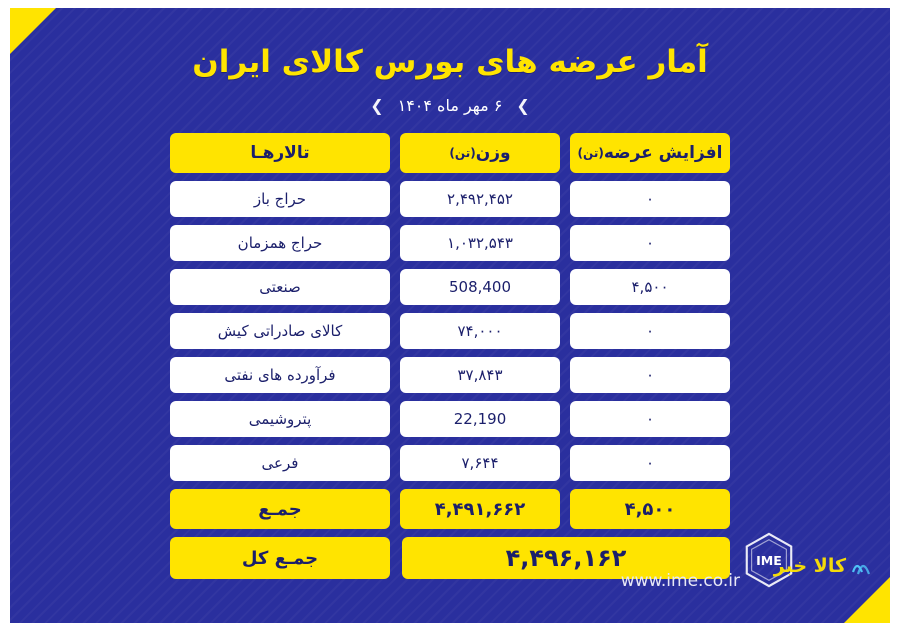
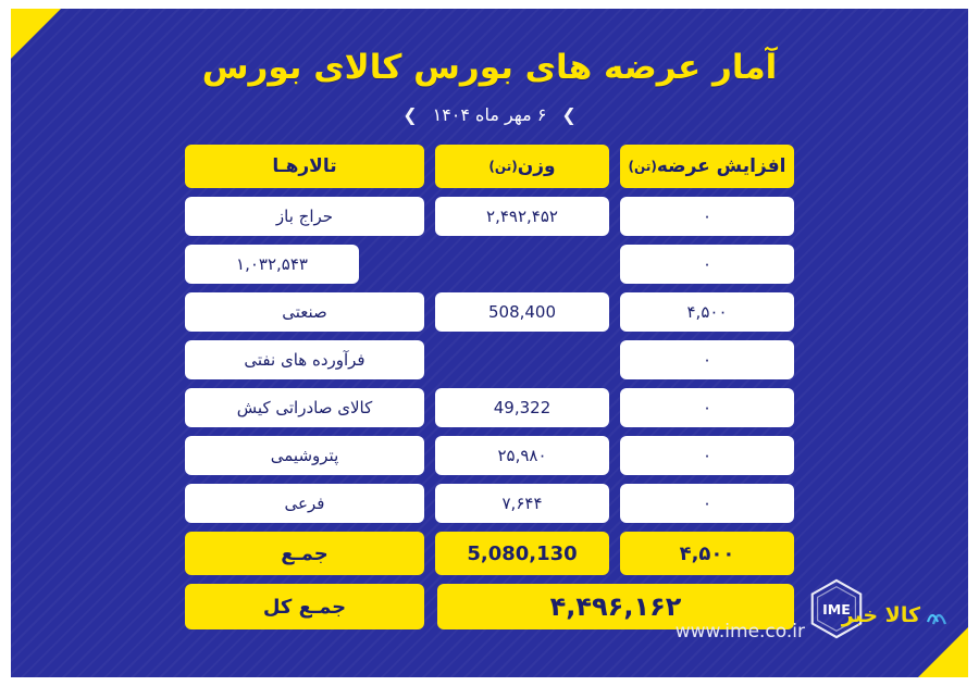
- آمار عرضه های بورس کالای ایران
+ آمار عرضه های بورس کالای بورس
  ❯
  ۶ مهر ماه ۱۴۰۴
  ❯
  افزایش عرضه
  (تن)
  وزن
  (تن)
  تالارهـا
  ۰
  ۲,۴۹۲,۴۵۲
  حراج باز
  ۰
  ۱,۰۳۲,۵۴۳
- حراج همزمان
  ۴,۵۰۰
  508,400
  صنعتی
  ۰
- ۷۴,۰۰۰
- کالای صادراتی کیش
+ فرآورده های نفتی
  ۰
- ۳۷,۸۴۳
+ 49,322
- فرآورده های نفتی
+ کالای صادراتی کیش
  ۰
- 22,190
+ ۲۵,۹۸۰
  پتروشیمی
  ۰
  ۷,۶۴۴
  فرعی
  ۴,۵۰۰
- ۴,۴۹۱,۶۶۲
+ 5,080,130
  جمـع
  ۴,۴۹۶,۱۶۲
  جمـع کل
  www.ime.co.ir
  IME
  کالا خبر
